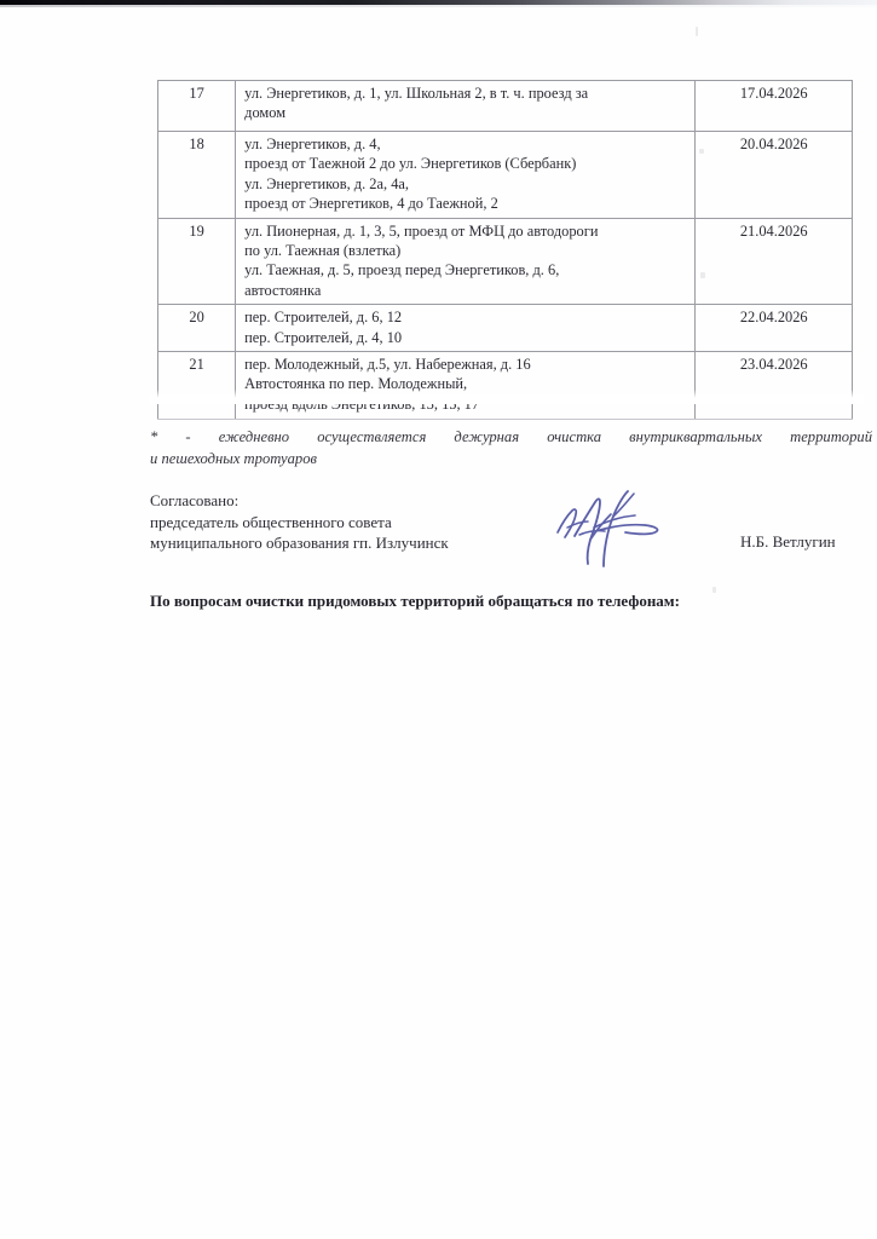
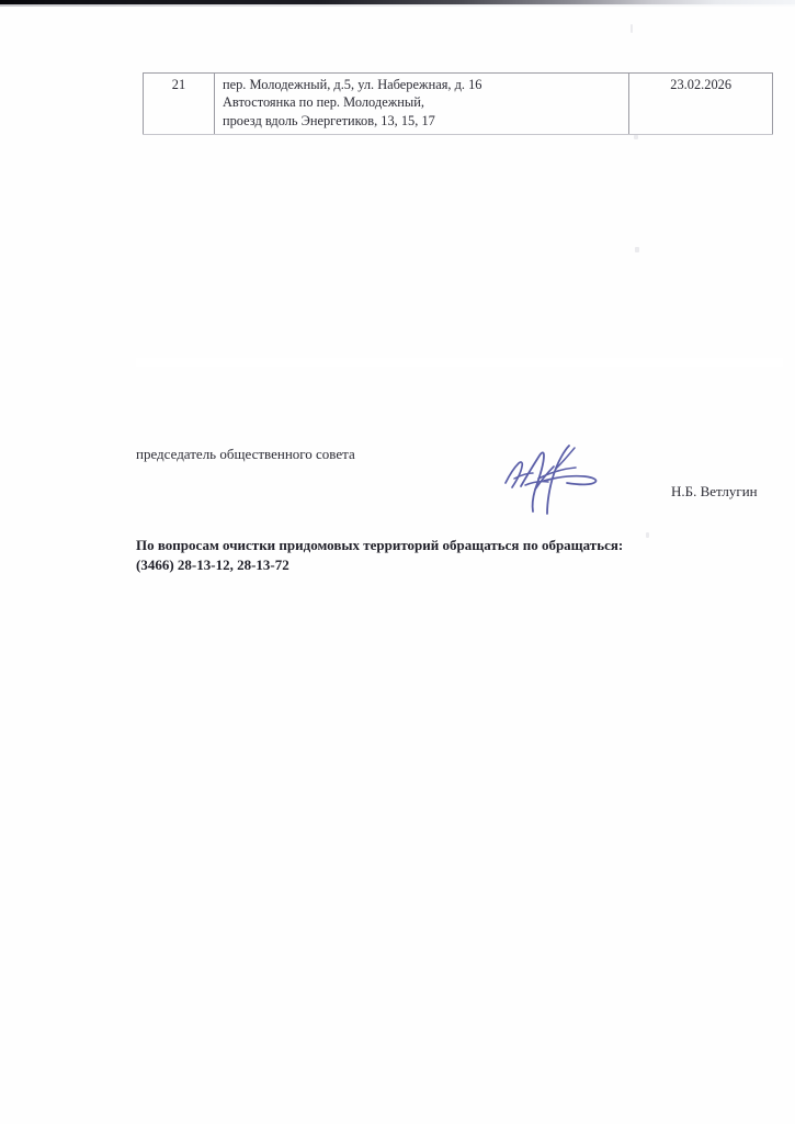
- 17	ул. Энергетиков, д. 1, ул. Школьная 2, в т. ч. проезд за домом	17.04.2026
- 18	ул. Энергетиков, д. 4, проезд от Таежной 2 до ул. Энергетиков (Сбербанк) ул. Энергетиков, д. 2а, 4а, проезд от Энергетиков, 4 до Таежной, 2	20.04.2026
- 19	ул. Пионерная, д. 1, 3, 5, проезд от МФЦ до автодороги по ул. Таежная (взлетка) ул. Таежная, д. 5, проезд перед Энергетиков, д. 6, автостоянка	21.04.2026
- 20	пер. Строителей, д. 6, 12 пер. Строителей, д. 4, 10	22.04.2026
- 21	пер. Молодежный, д.5, ул. Набережная, д. 16 Автостоянка по пер. Молодежный,	23.04.2026
+ 21	пер. Молодежный, д.5, ул. Набережная, д. 16 Автостоянка по пер. Молодежный, проезд вдоль Энергетиков, 13, 15, 17	23.02.2026
- * - ежедневно осуществляется дежурная очистка внутриквартальных территорий
- и пешеходных тротуаров
- Согласовано:
  председатель общественного совета
- муниципального образования гп. Излучинск
  Н.Б. Ветлугин
- По вопросам очистки придомовых территорий обращаться по телефонам:
+ По вопросам очистки придомовых территорий обращаться по обращаться:
+ (3466) 28-13-12, 28-13-72
